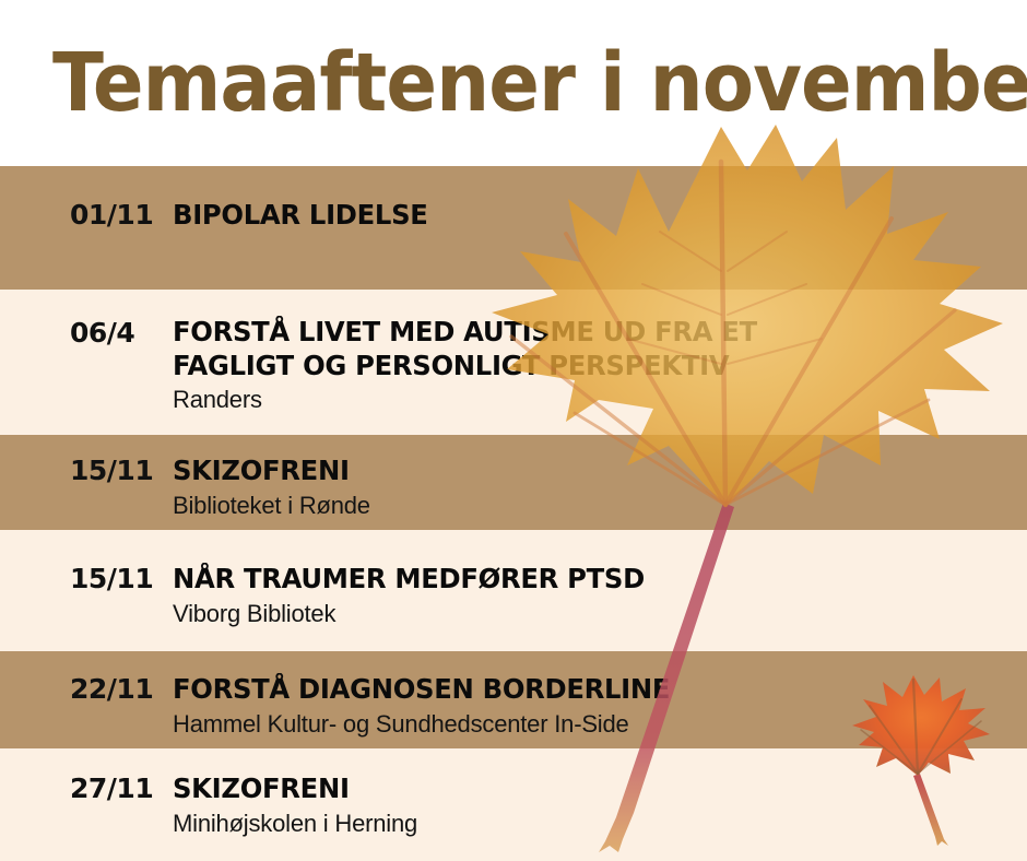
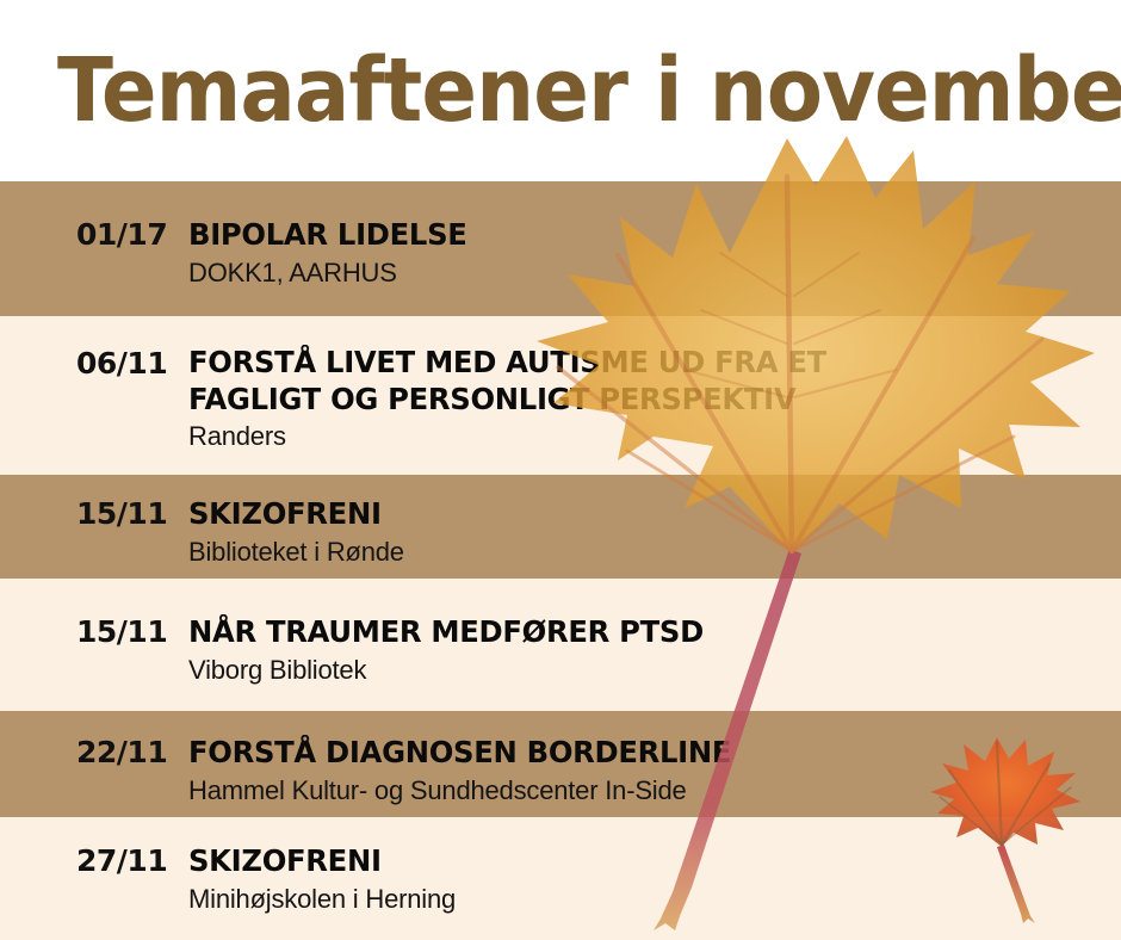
  Temaaftener i novembe
- 01/11
+ 01/17
  BIPOLAR LIDELSE
+ DOKK1, AARHUS
- 06/4
+ 06/11
  FORSTÅ LIVET MED AUTISME UD FRA ET
  FAGLIGT OG PERSONLIGT PERSPEKTIV
  Randers
  15/11
  SKIZOFRENI
  Biblioteket i Rønde
  15/11
  NÅR TRAUMER MEDFØRER PTSD
  Viborg Bibliotek
  22/11
  FORSTÅ DIAGNOSEN BORDERLINE
  Hammel Kultur- og Sundhedscenter In-Side
  27/11
  SKIZOFRENI
  Minihøjskolen i Herning
